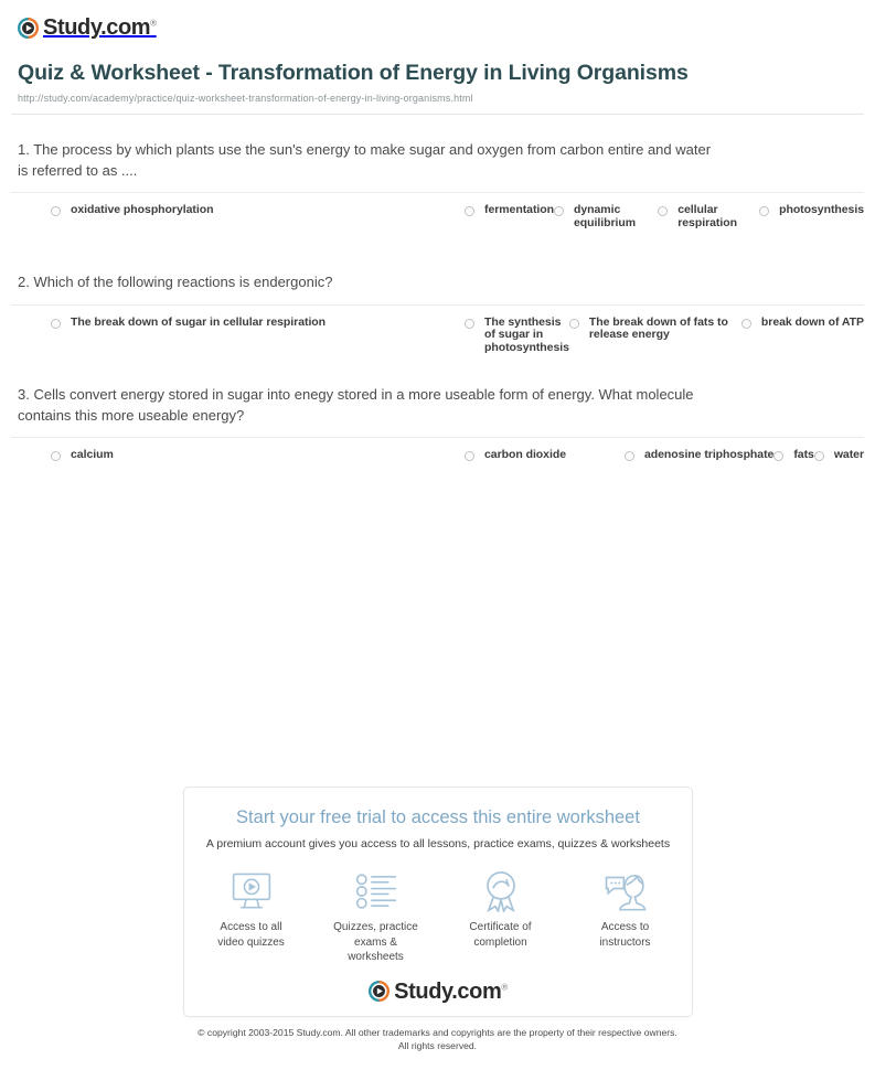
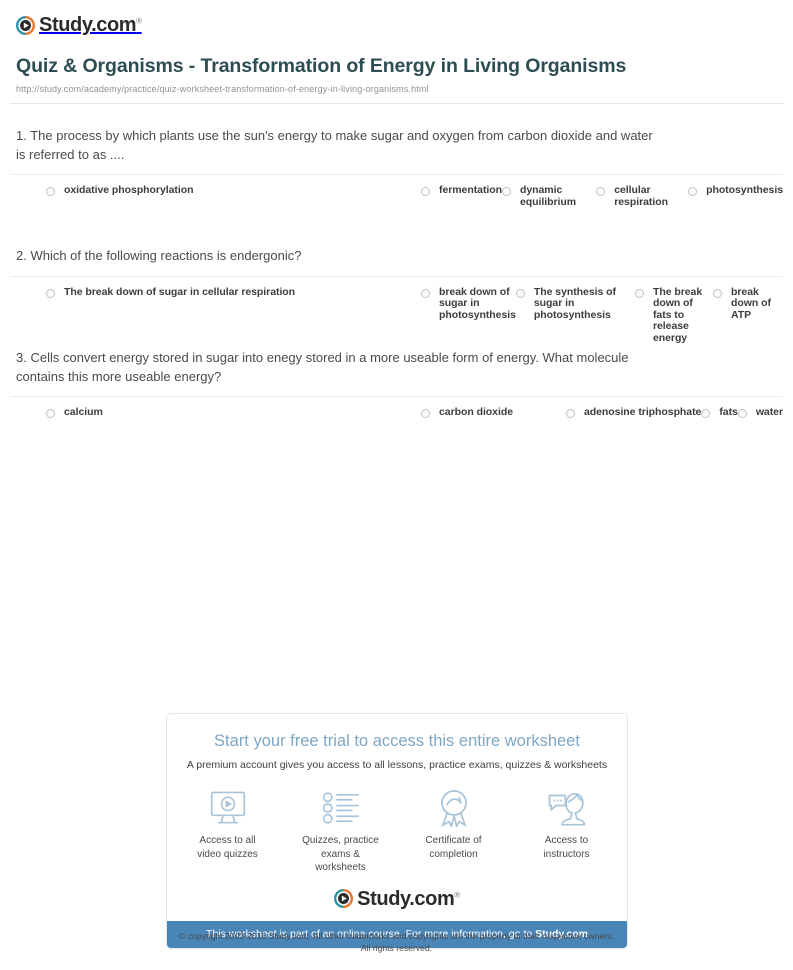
  Study.com®
- Quiz & Worksheet - Transformation of Energy in Living Organisms
+ Quiz & Organisms - Transformation of Energy in Living Organisms
  http://study.com/academy/practice/quiz-worksheet-transformation-of-energy-in-living-organisms.html
- 1. The process by which plants use the sun's energy to make sugar and oxygen from carbon entire and water is referred to as ....
+ 1. The process by which plants use the sun's energy to make sugar and oxygen from carbon dioxide and water is referred to as ....
  oxidative phosphorylation
  fermentation
  dynamic equilibrium
  cellular respiration
  photosynthesis
  2. Which of the following reactions is endergonic?
  The break down of sugar in cellular respiration
+ break down of sugar in photosynthesis
  The synthesis of sugar in photosynthesis
  The break down of fats to release energy
  break down of ATP
  3. Cells convert energy stored in sugar into enegy stored in a more useable form of energy. What molecule contains this more useable energy?
  calcium
  carbon dioxide
  adenosine triphosphate
  fats
  water
  Start your free trial to access this entire worksheet
  A premium account gives you access to all lessons, practice exams, quizzes & worksheets
  Access to all video quizzes
  Quizzes, practice exams & worksheets
  Certificate of completion
  Access to instructors
  Study.com®
+ This worksheet is part of an online course. For more information, go to Study.com
  © copyright 2003-2015 Study.com. All other trademarks and copyrights are the property of their respective owners.
  All rights reserved.
